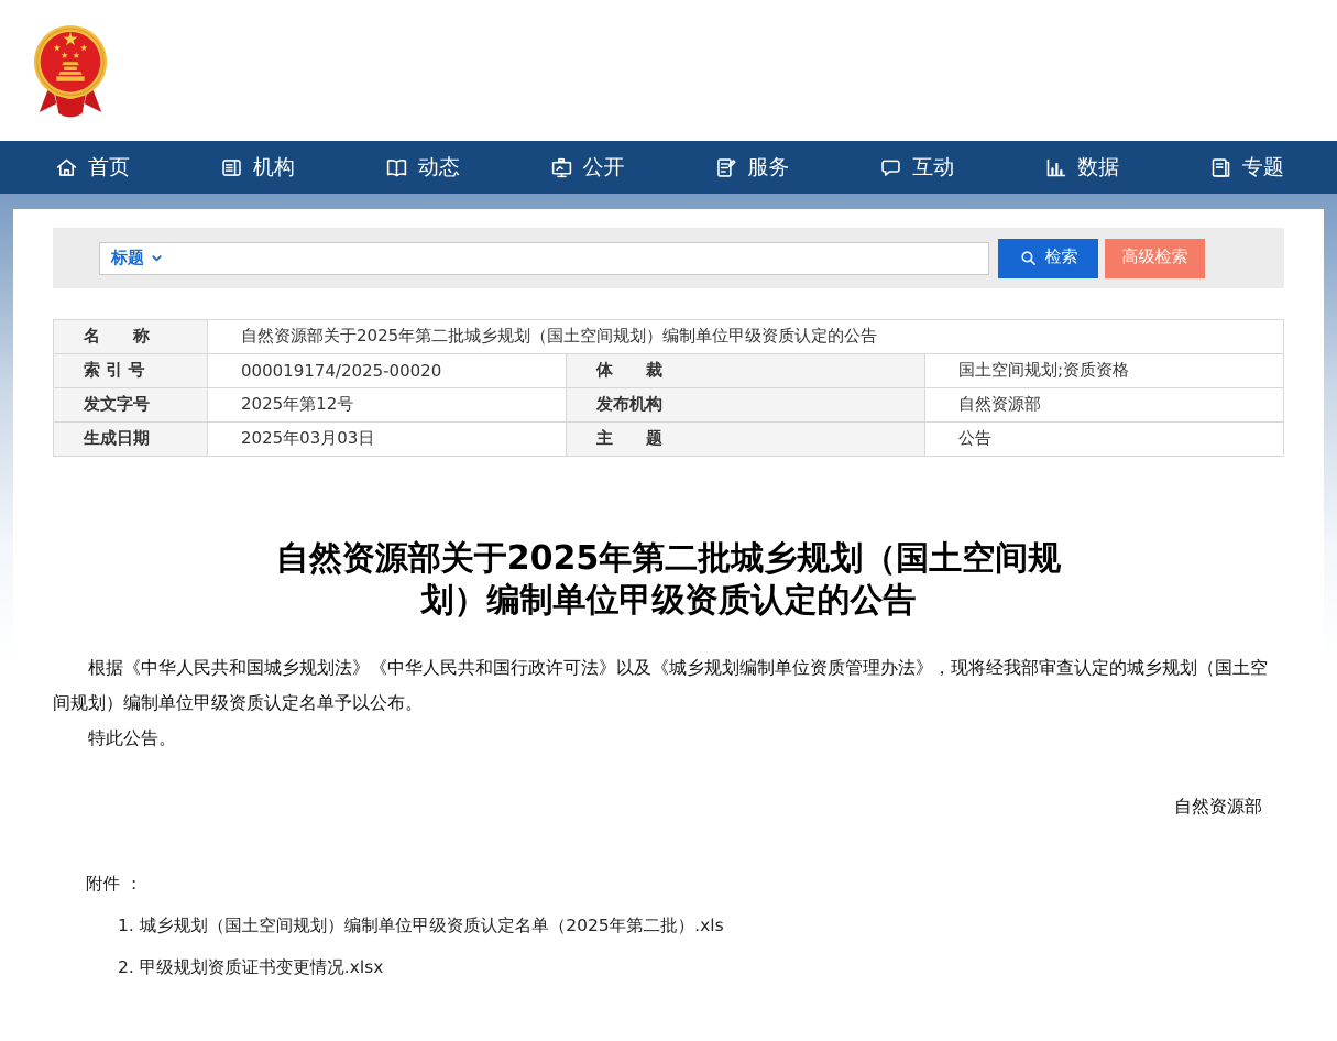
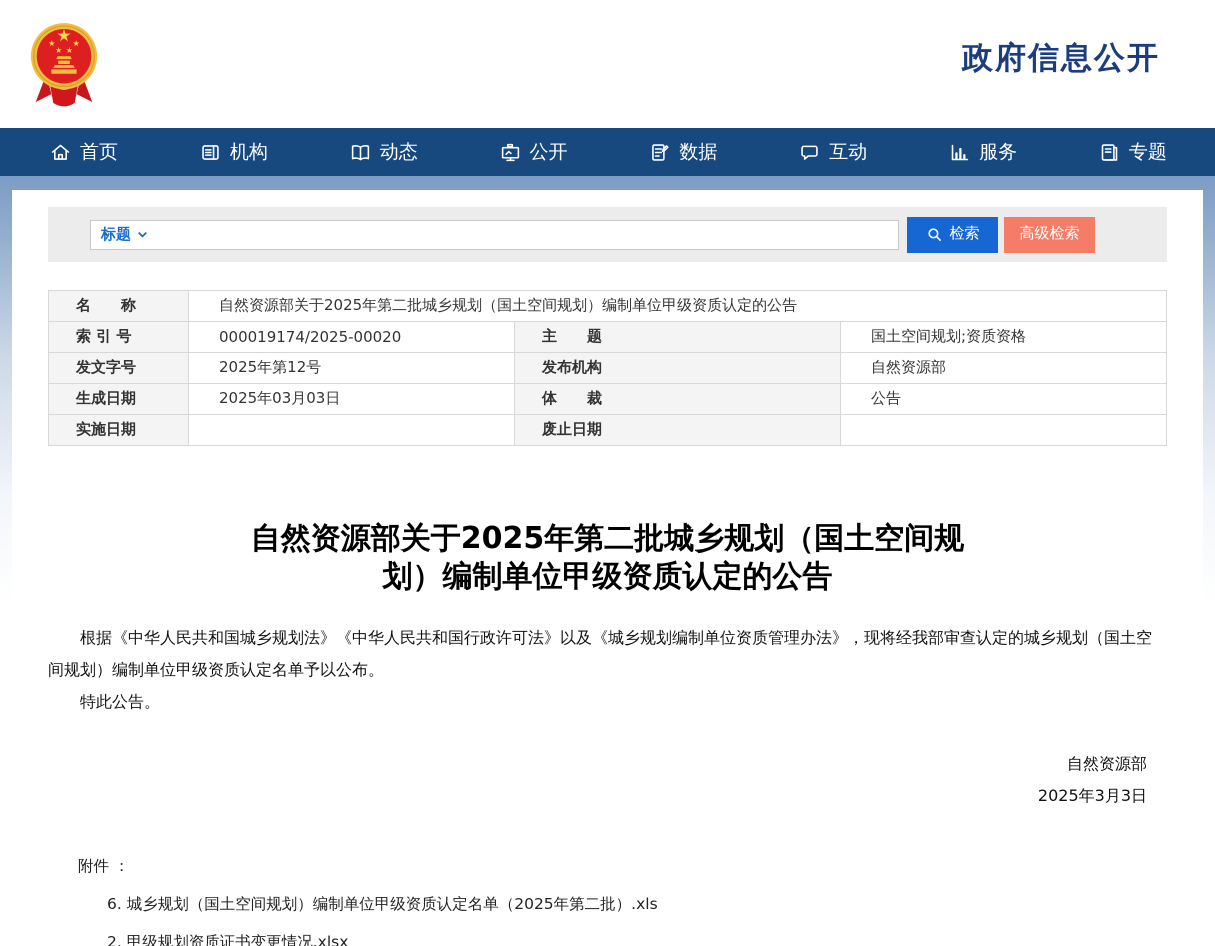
+ 政府信息公开
  首页
  机构
  动态
  公开
- 服务
+ 数据
  互动
- 数据
+ 服务
  专题
  标题
  检索
  高级检索
  名 称	自然资源部关于2025年第二批城乡规划（国土空间规划）编制单位甲级资质认定的公告
- 索 引 号	000019174/2025-00020	体 裁	国土空间规划;资质资格
+ 索 引 号	000019174/2025-00020	主 题	国土空间规划;资质资格
  发文字号	2025年第12号	发布机构	自然资源部
- 生成日期	2025年03月03日	主 题	公告
+ 生成日期	2025年03月03日	体 裁	公告
+ 实施日期		废止日期
  自然资源部关于2025年第二批城乡规划（国土空间规划）编制单位甲级资质认定的公告
  根据《中华人民共和国城乡规划法》《中华人民共和国行政许可法》以及《城乡规划编制单位资质管理办法》，现将经我部审查认定的城乡规划（国土空间规划）编制单位甲级资质认定名单予以公布。
  特此公告。
  自然资源部
+ 2025年3月3日
  附件 ：
- 1. 城乡规划（国土空间规划）编制单位甲级资质认定名单（2025年第二批）.xls
+ 6. 城乡规划（国土空间规划）编制单位甲级资质认定名单（2025年第二批）.xls
  2. 甲级规划资质证书变更情况.xlsx
